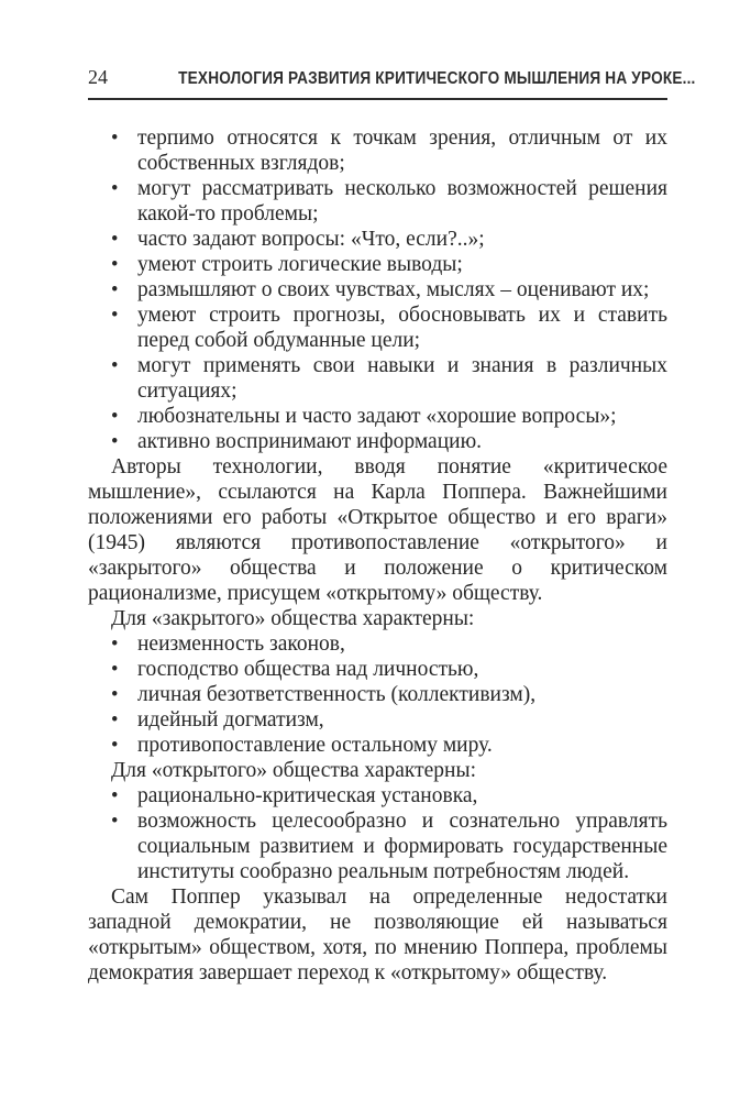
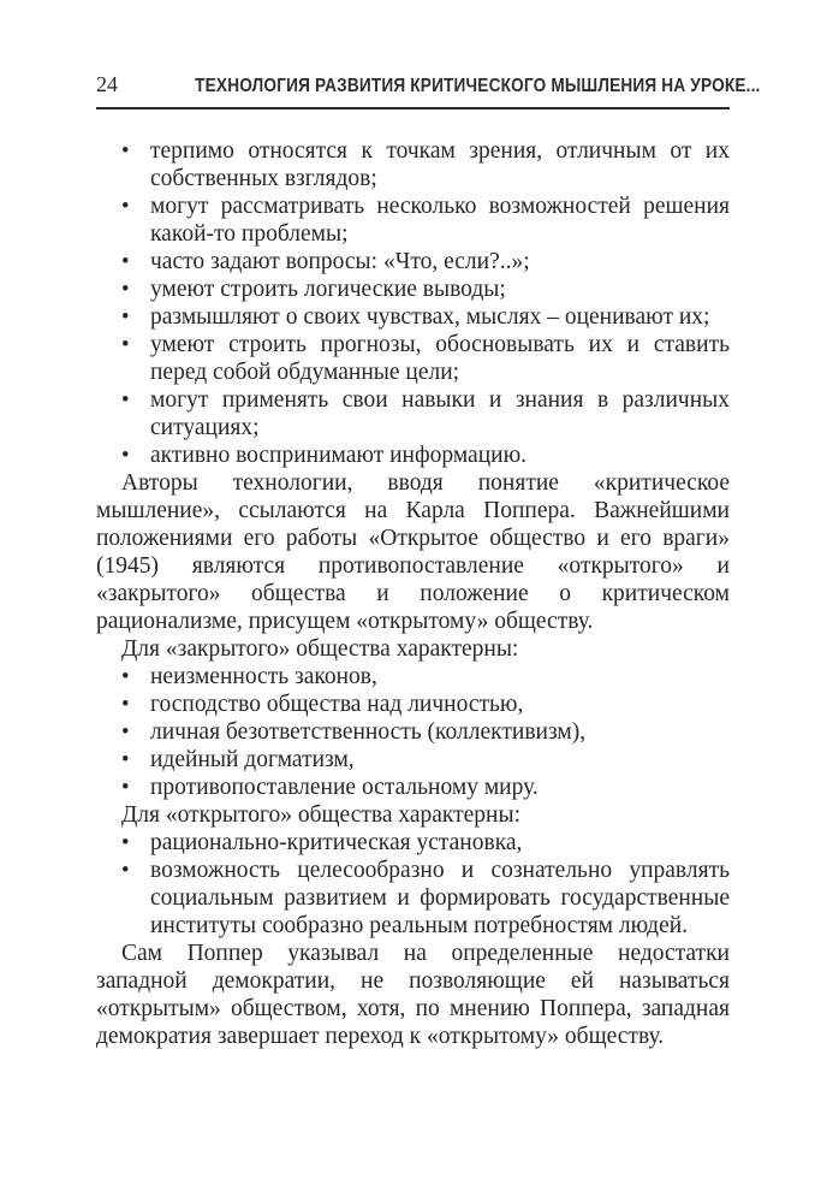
  24
  ТЕХНОЛОГИЯ РАЗВИТИЯ КРИТИЧЕСКОГО МЫШЛЕНИЯ НА УРОКЕ...
  терпимо относятся к точкам зрения, отличным от их собственных взглядов;
  могут рассматривать несколько возможностей решения какой-то проблемы;
  часто задают вопросы: «Что, если?..»;
  умеют строить логические выводы;
  размышляют о своих чувствах, мыслях – оценивают их;
  умеют строить прогнозы, обосновывать их и ставить перед собой обдуманные цели;
  могут применять свои навыки и знания в различных ситуациях;
- любознательны и часто задают «хорошие вопросы»;
  активно воспринимают информацию.
  Авторы технологии, вводя понятие «критическое мышление», ссылаются на Карла Поппера. Важнейшими положениями его работы «Открытое общество и его враги» (1945) являются противопоставление «открытого» и «закрытого» общества и положение о критическом рационализме, присущем «открытому» обществу.
  Для «закрытого» общества характерны:
  неизменность законов,
  господство общества над личностью,
  личная безответственность (коллективизм),
  идейный догматизм,
  противопоставление остальному миру.
  Для «открытого» общества характерны:
  рационально-критическая установка,
  возможность целесообразно и сознательно управлять социальным развитием и формировать государственные институты сообразно реальным потребностям людей.
- Сам Поппер указывал на определенные недостатки западной демократии, не позволяющие ей называться «открытым» обществом, хотя, по мнению Поппера, проблемы демократия завершает переход к «открытому» обществу.
+ Сам Поппер указывал на определенные недостатки западной демократии, не позволяющие ей называться «открытым» обществом, хотя, по мнению Поппера, западная демократия завершает переход к «открытому» обществу.
